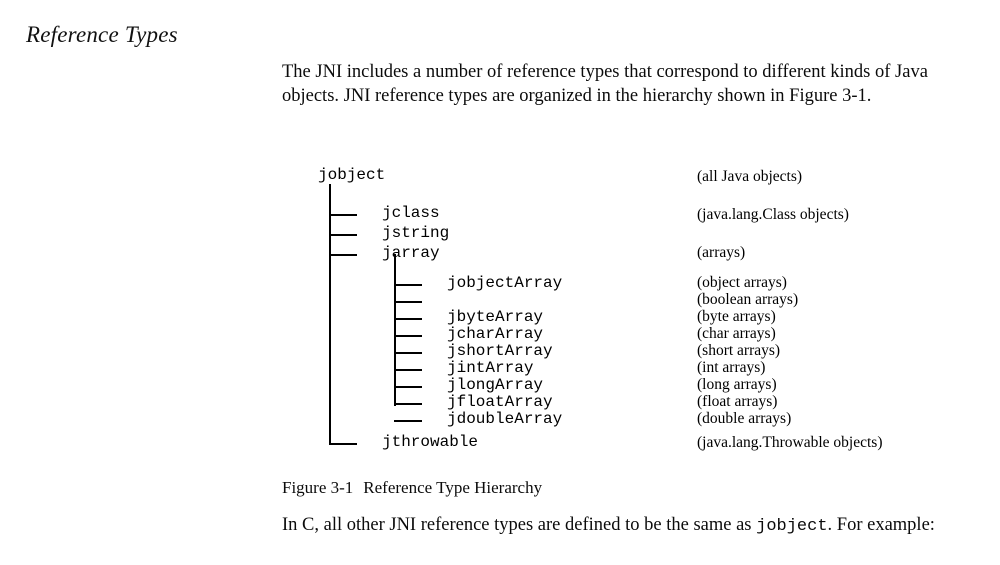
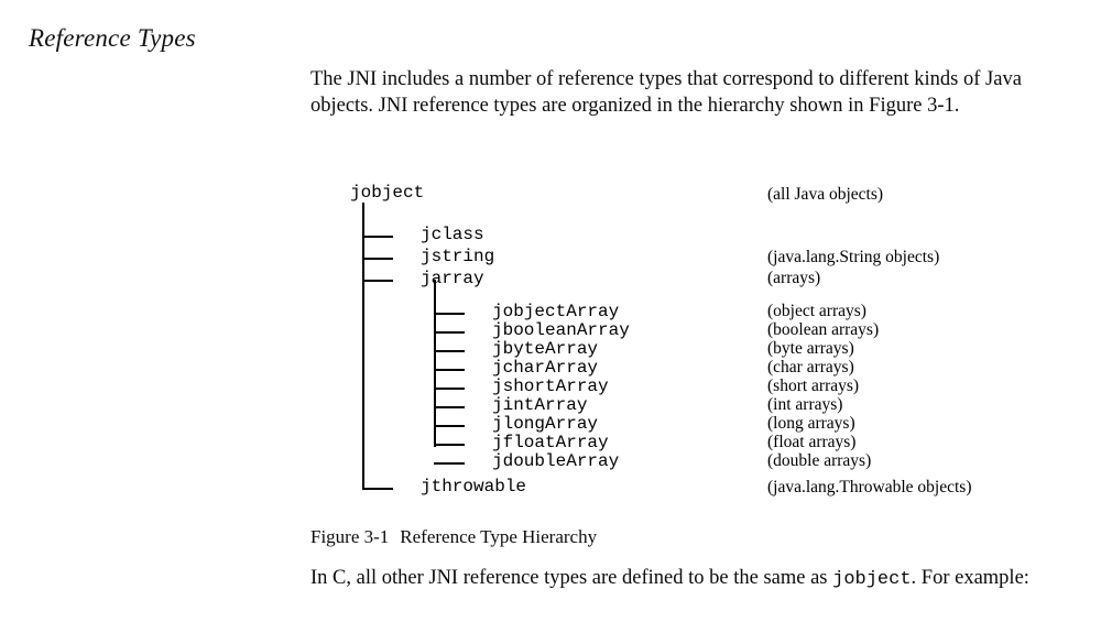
  Reference Types
  The JNI includes a number of reference types that correspond to different kinds of Java objects. JNI reference types are organized in the hierarchy shown in Figure 3-1.
  jobject
  (all Java objects)
  jclass
- (java.lang.Class objects)
  jstring
+ (java.lang.String objects)
  jarray
  (arrays)
  jobjectArray
  (object arrays)
+ jbooleanArray
  (boolean arrays)
  jbyteArray
  (byte arrays)
  jcharArray
  (char arrays)
  jshortArray
  (short arrays)
  jintArray
  (int arrays)
  jlongArray
  (long arrays)
  jfloatArray
  (float arrays)
  jdoubleArray
  (double arrays)
  jthrowable
  (java.lang.Throwable objects)
  Figure 3-1 Reference Type Hierarchy
  In C, all other JNI reference types are defined to be the same as jobject. For example:
